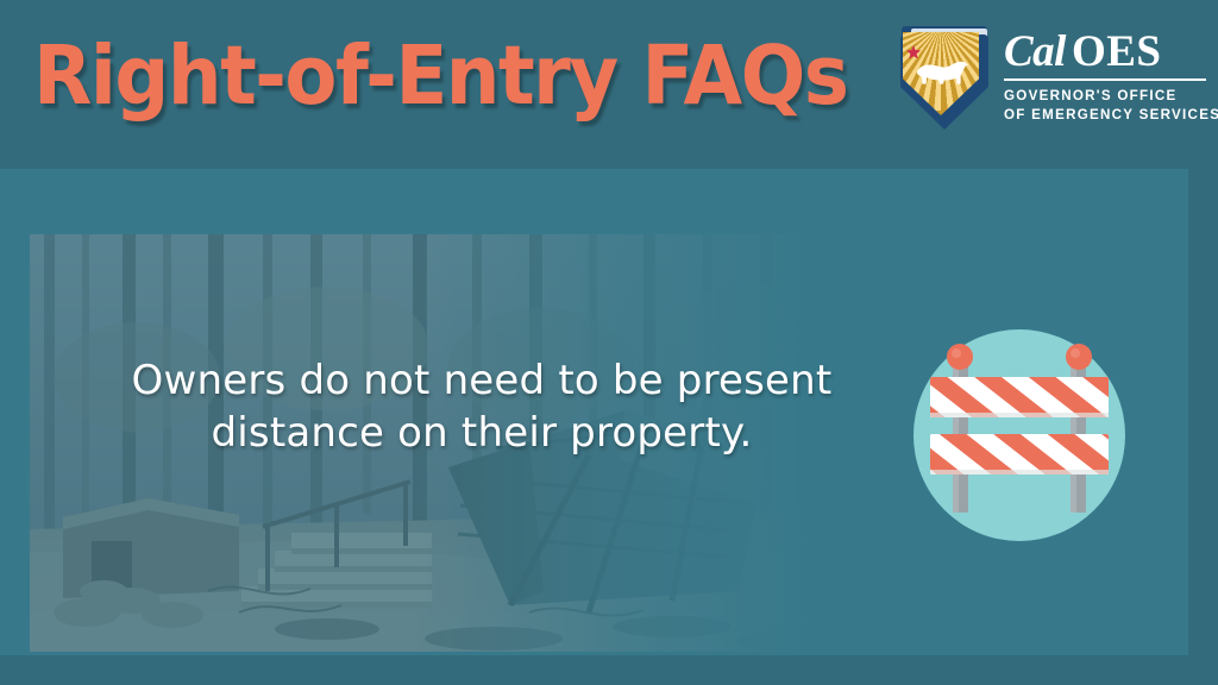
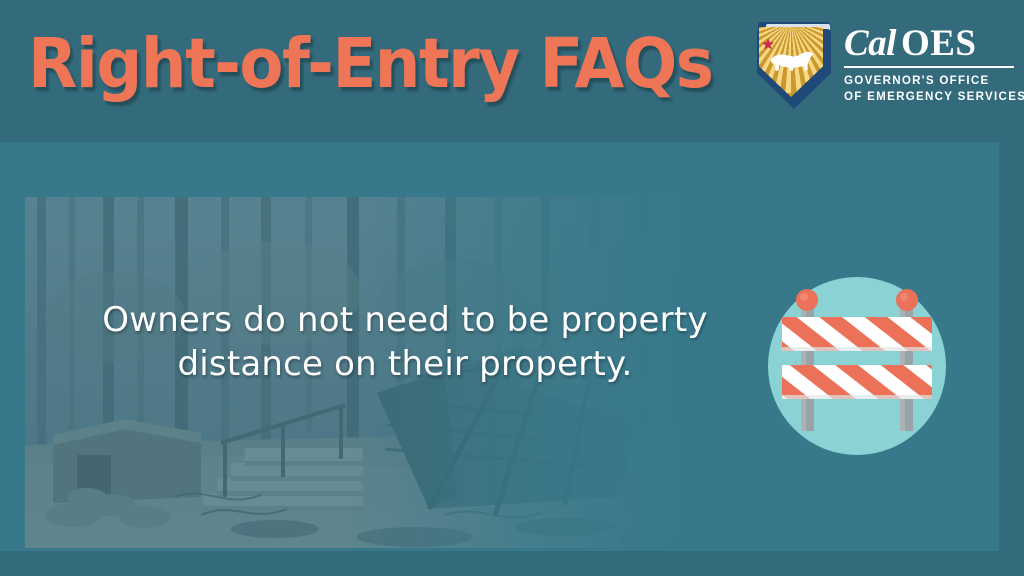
  Right-of-Entry FAQs
  Cal OES
  GOVERNOR'S OFFICE
  OF EMERGENCY SERVICES
- Owners do not need to be present
+ Owners do not need to be property
  distance on their property.
